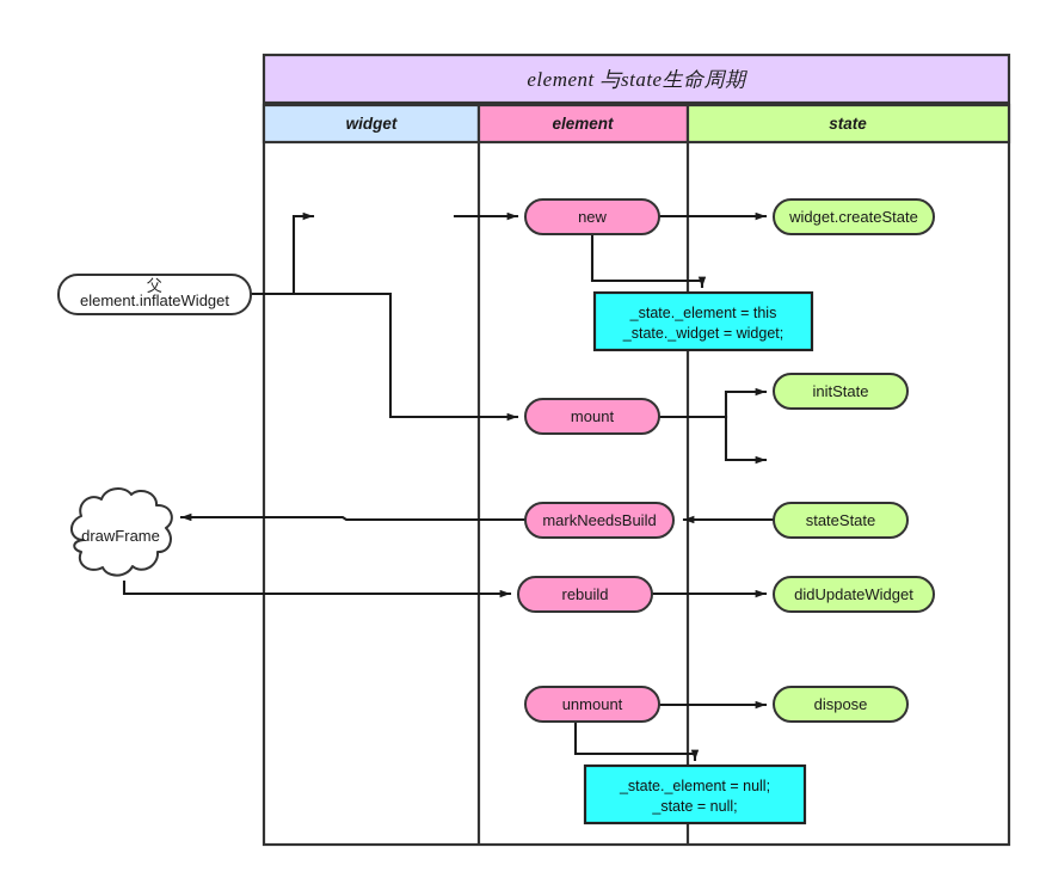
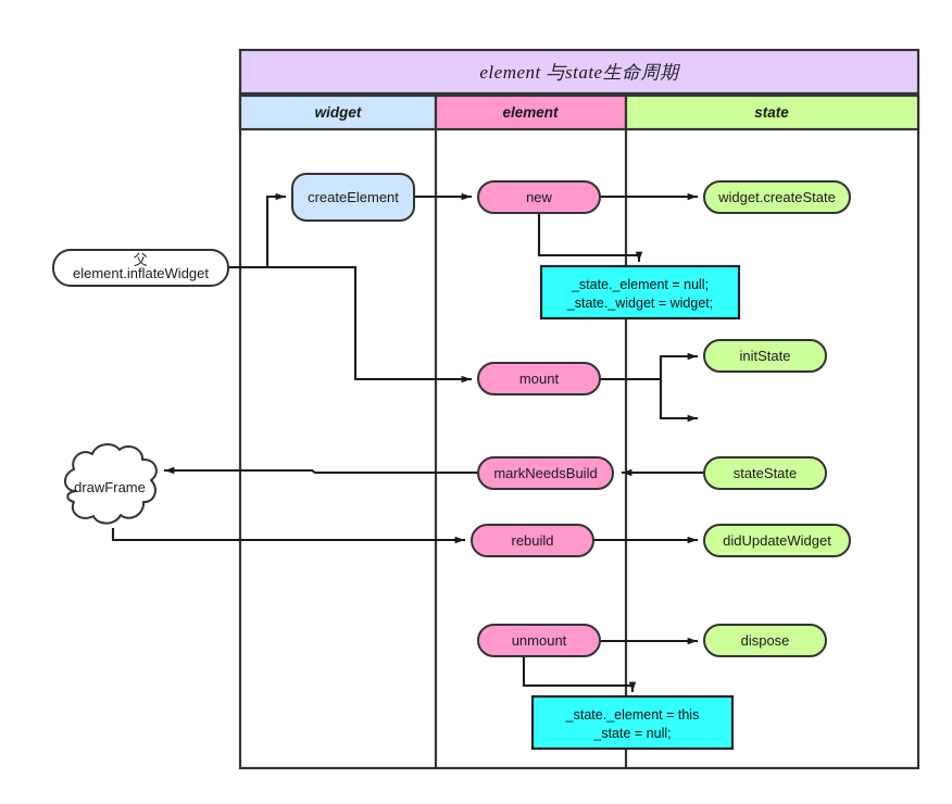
  element 与state生命周期
  widget
  element
  state
  父
  element.inflateWidget
  drawFrame
+ createElement
  new
  mount
  markNeedsBuild
  rebuild
  unmount
  widget.createState
  initState
  stateState
  didUpdateWidget
  dispose
- _state._element = this
+ _state._element = null;
  _state._widget = widget;
- _state._element = null;
+ _state._element = this
  _state = null;
